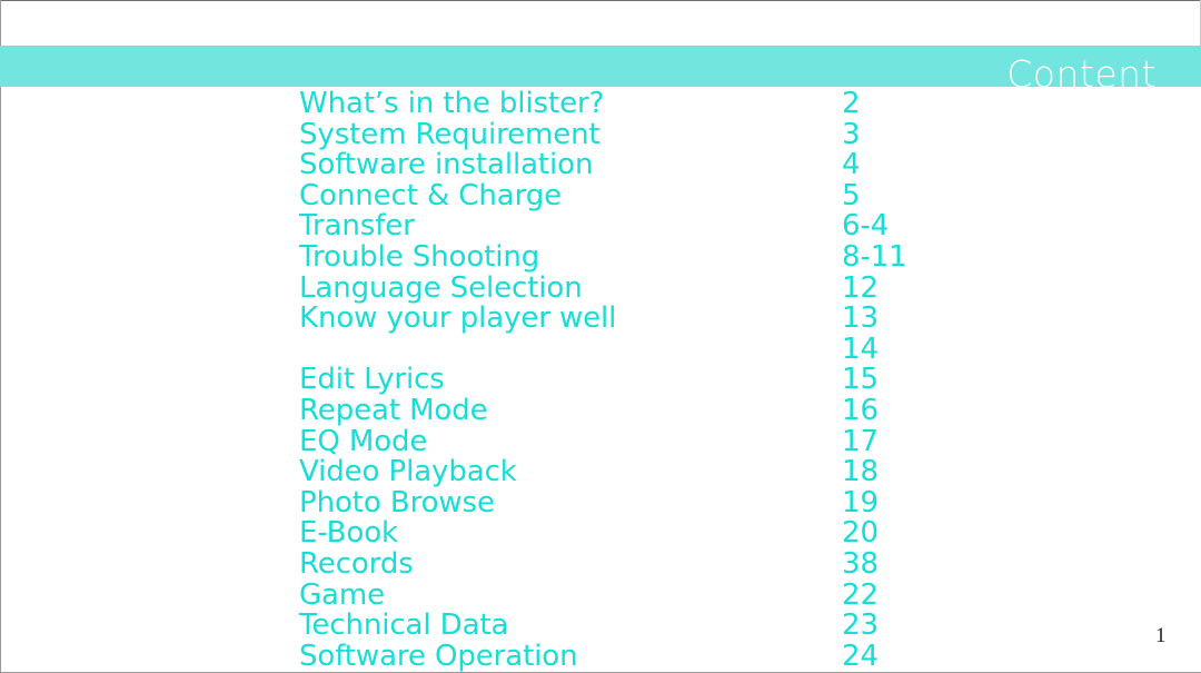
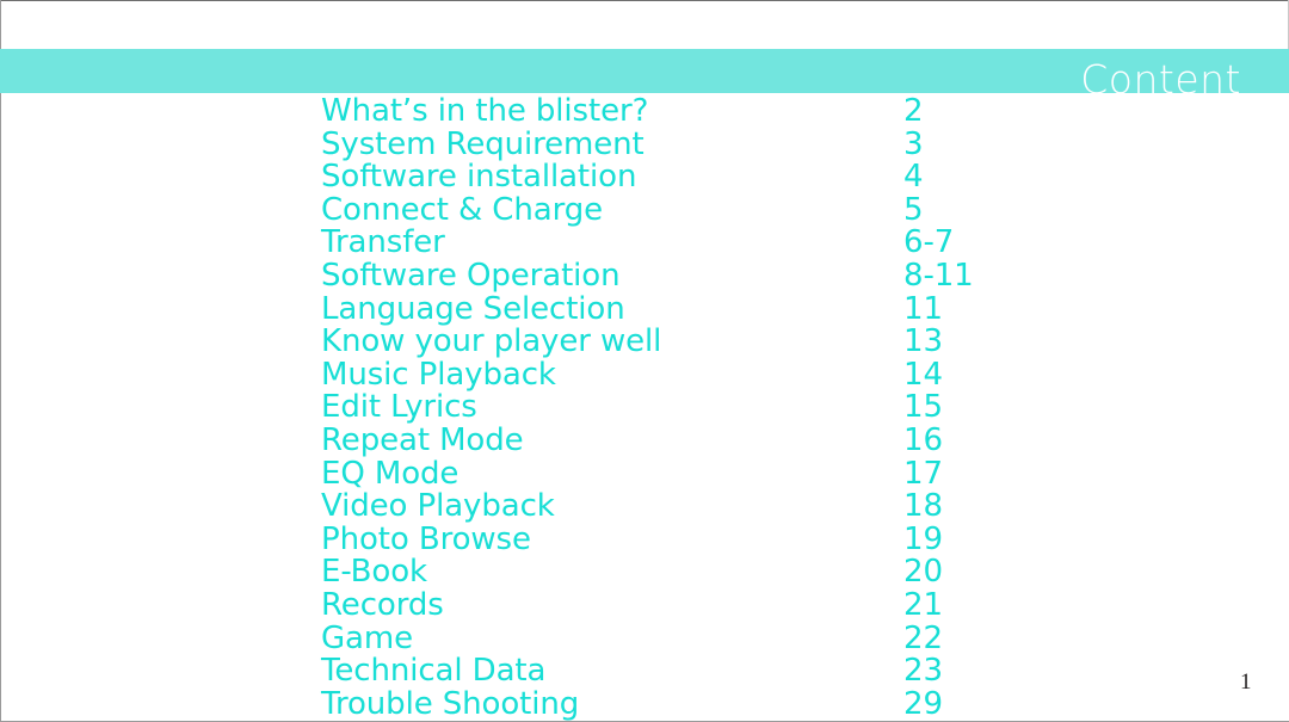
  Content
  What’s in the blister?
  2
  System Requirement
  3
  Software installation
  4
  Connect & Charge
  5
  Transfer
- 6-4
+ 6-7
- Trouble Shooting
+ Software Operation
  8-11
  Language Selection
- 12
+ 11
  Know your player well
  13
+ Music Playback
  14
  Edit Lyrics
  15
  Repeat Mode
  16
  EQ Mode
  17
  Video Playback
  18
  Photo Browse
  19
  E-Book
  20
  Records
- 38
+ 21
  Game
  22
  Technical Data
  23
- Software Operation
+ Trouble Shooting
- 24
+ 29
  1
